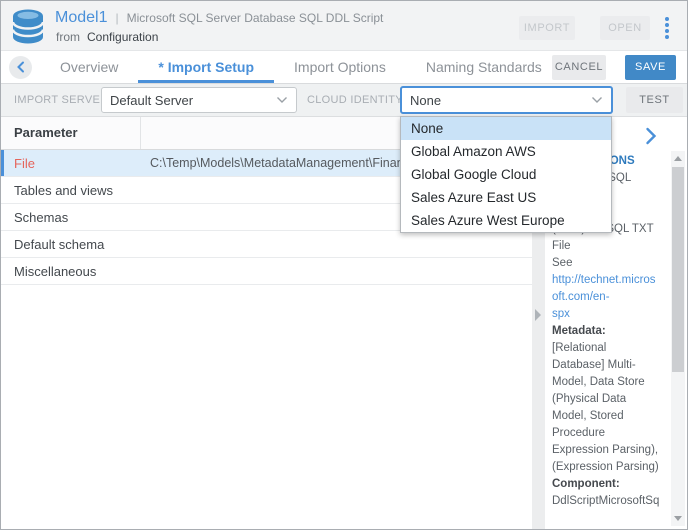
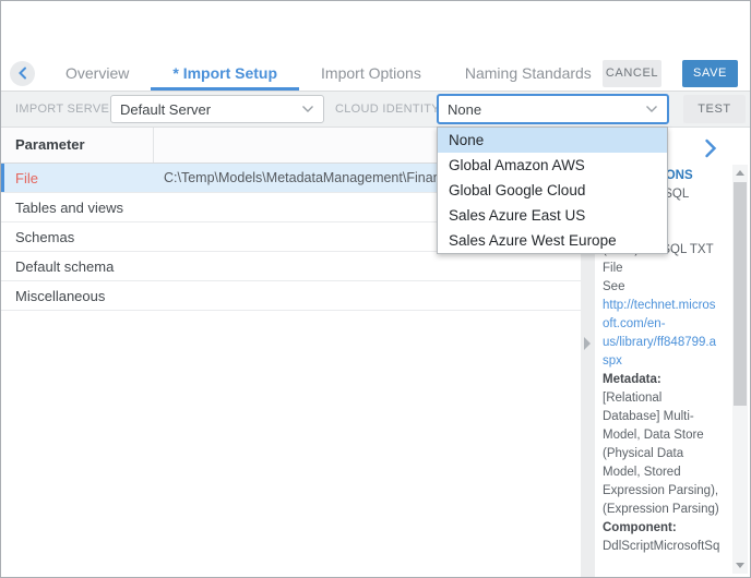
- Model1
- |
- Microsoft SQL Server Database SQL DDL Script
- from Configuration
- IMPORT
- OPEN
  Overview
  * Import Setup
  Import Options
  Naming Standards
  CANCEL
  SAVE
  IMPORT SERVE
  Default Server
  CLOUD IDENTIT
  None
  TEST
  Parameter
  File
  C:\Temp\Models\MetadataManagement\Fina
  Tables and views
  Schemas
  Default schema
  Miscellaneous
  File
  See
  http://technet.micros
  oft.com/en-
+ us/library/ff848799.a
  spx
  Metadata:
  [Relational
  Database] Multi-
  Model, Data Store
  (Physical Data
  Model, Stored
- Procedure
  Expression Parsing),
  (Expression Parsing)
  Component:
  DdlScriptMicrosoftSq
  None
  Global Amazon AWS
  Global Google Cloud
  Sales Azure East US
  Sales Azure West Europe
